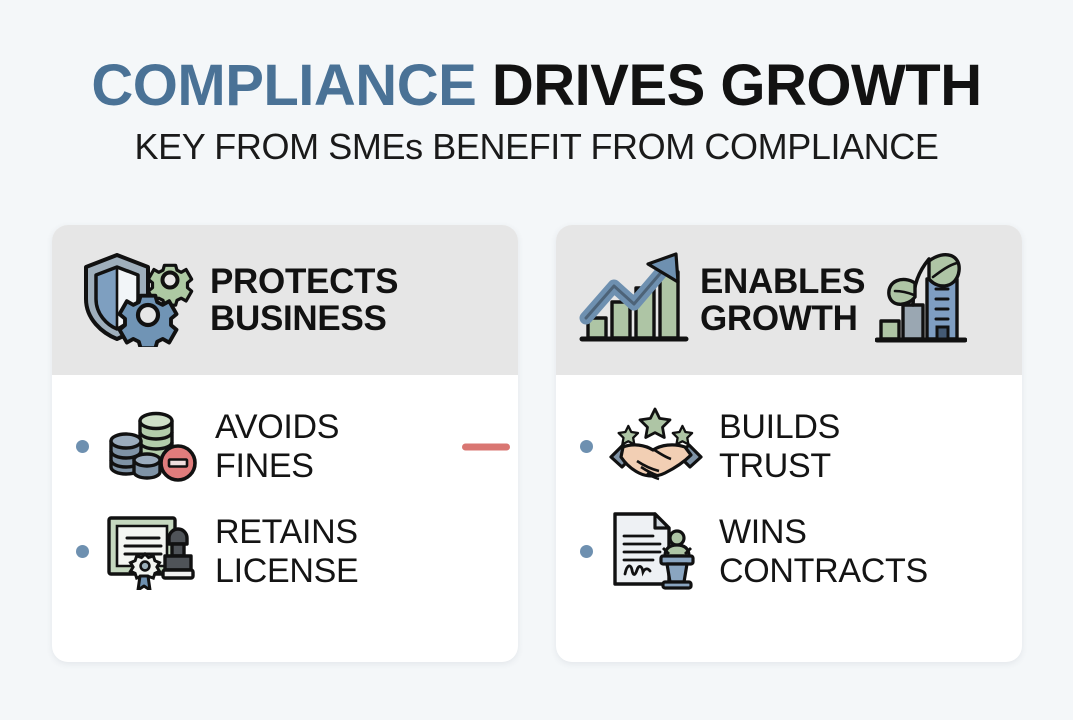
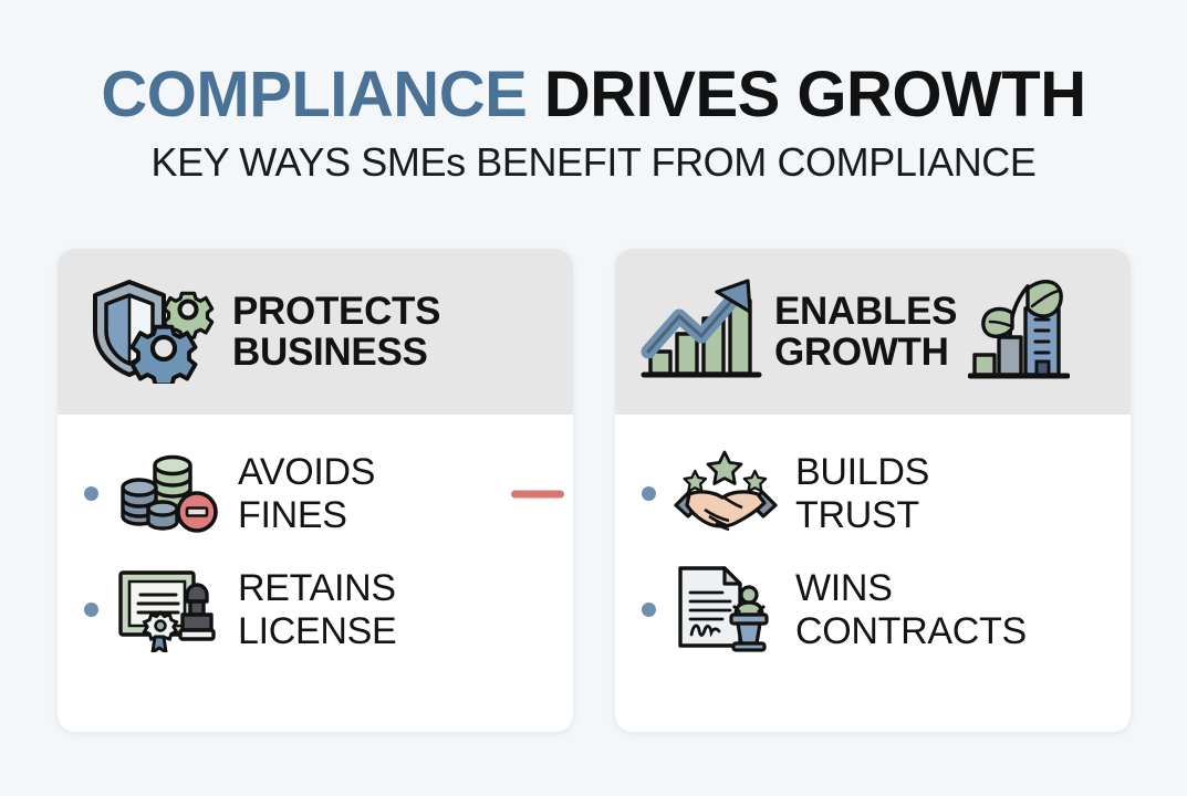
  COMPLIANCE DRIVES GROWTH
- KEY FROM SMEs BENEFIT FROM COMPLIANCE
+ KEY WAYS SMEs BENEFIT FROM COMPLIANCE
  PROTECTS
  BUSINESS
  AVOIDS
  FINES
  RETAINS
  LICENSE
  ENABLES
  GROWTH
  BUILDS
  TRUST
  WINS
  CONTRACTS
